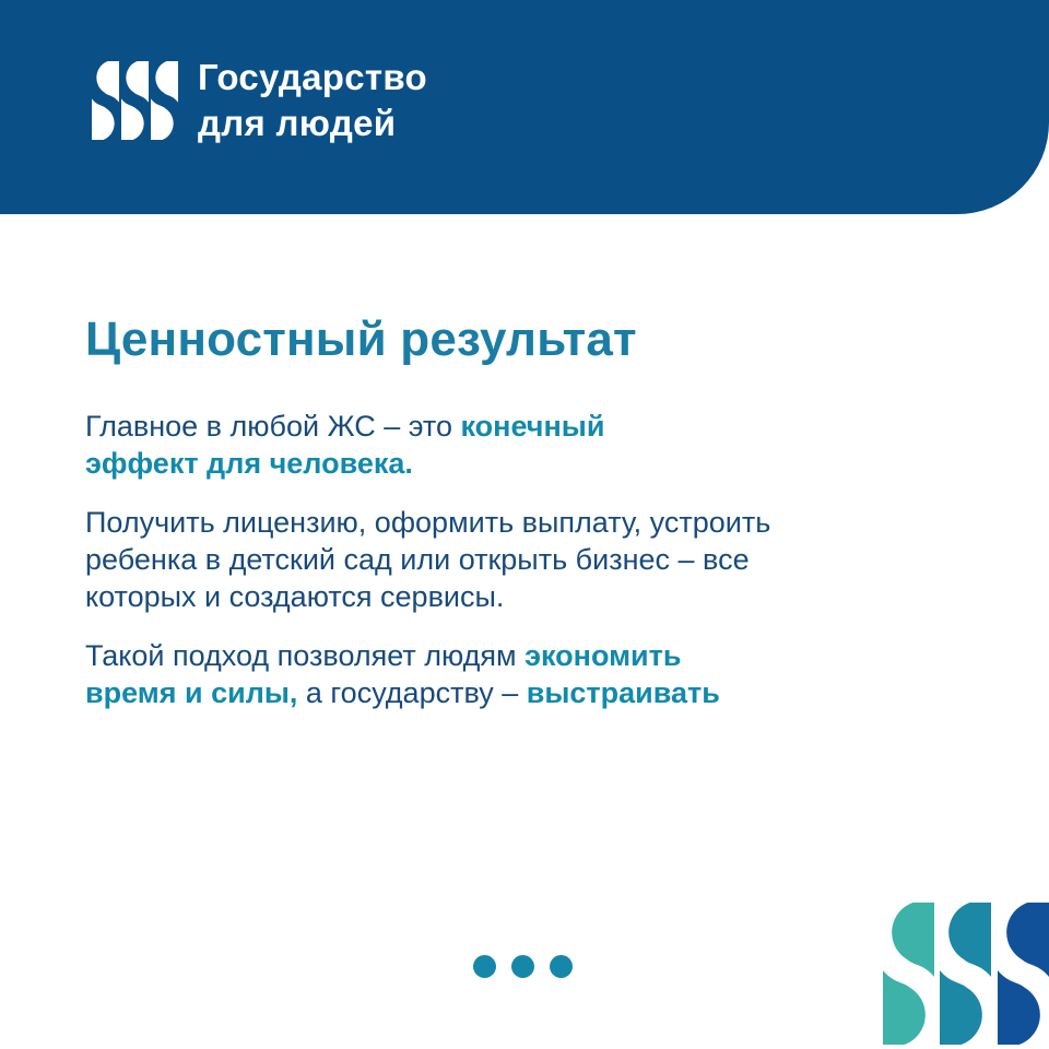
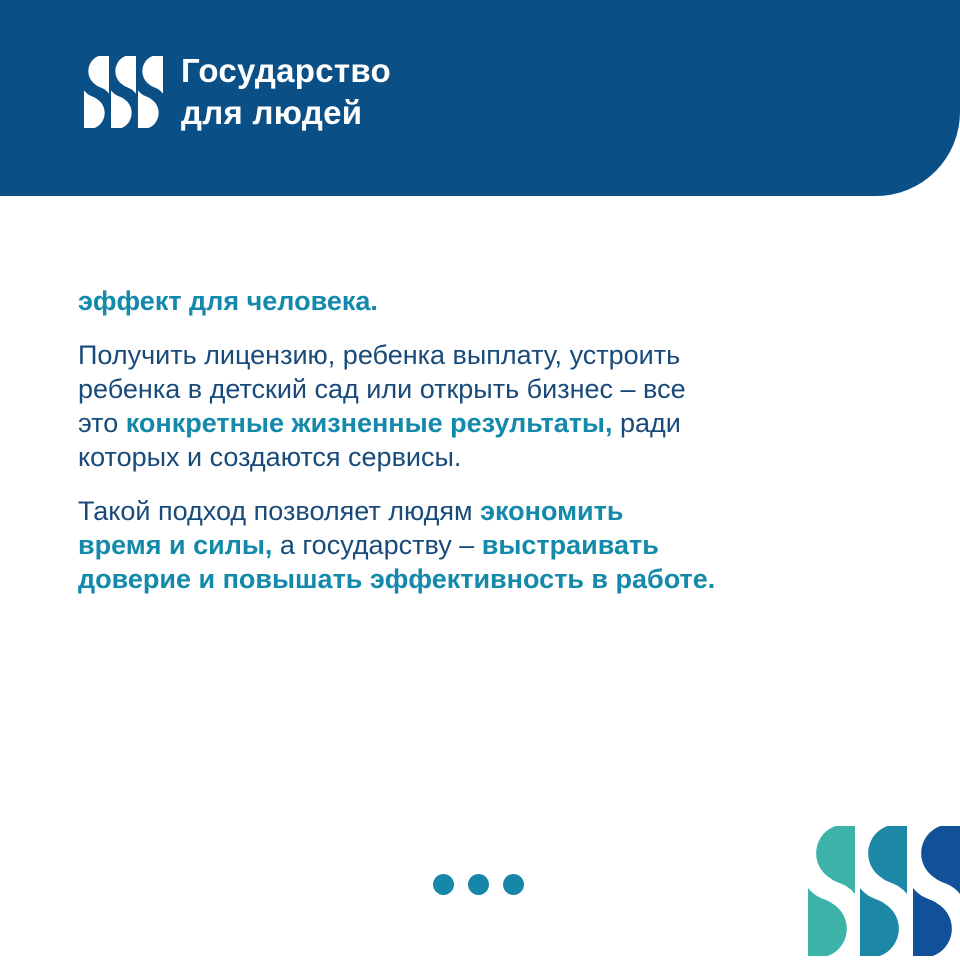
  Государство
  для людей
- Ценностный результат
- Главное в любой ЖС – это конечный
  эффект для человека.
- Получить лицензию, оформить выплату, устроить
+ Получить лицензию, ребенка выплату, устроить
  ребенка в детский сад или открыть бизнес – все
+ это конкретные жизненные результаты, ради
  которых и создаются сервисы.
  Такой подход позволяет людям экономить
  время и силы, а государству – выстраивать
+ доверие и повышать эффективность в работе.
